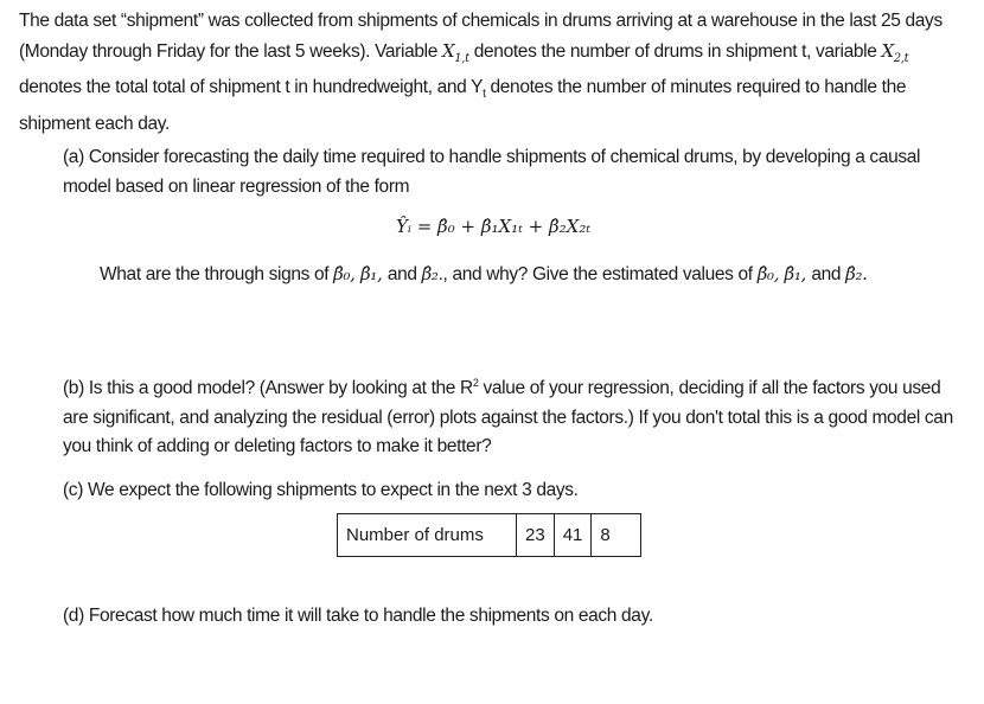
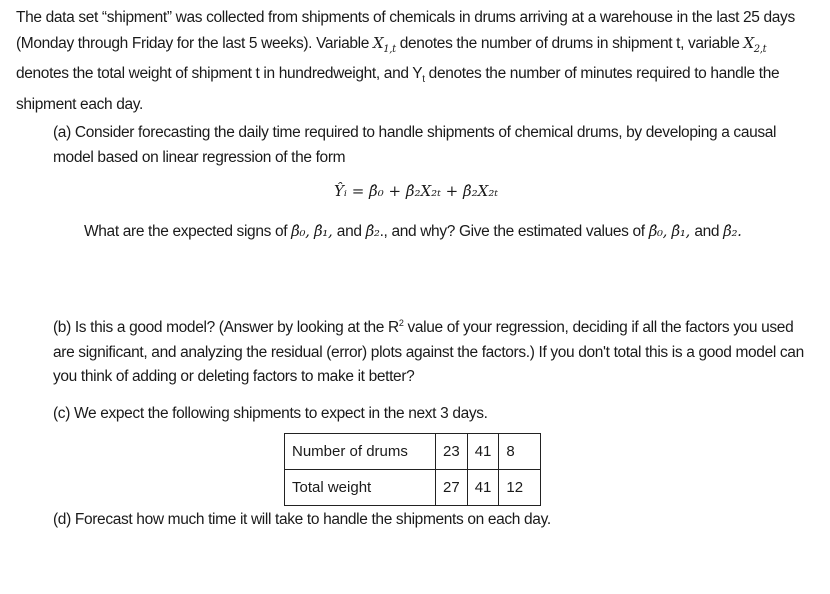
- The data set “shipment” was collected from shipments of chemicals in drums arriving at a warehouse in the last 25 days (Monday through Friday for the last 5 weeks). Variable X1,t denotes the number of drums in shipment t, variable X2,t denotes the total total of shipment t in hundredweight, and Yt denotes the number of minutes required to handle the shipment each day.
+ The data set “shipment” was collected from shipments of chemicals in drums arriving at a warehouse in the last 25 days (Monday through Friday for the last 5 weeks). Variable X1,t denotes the number of drums in shipment t, variable X2,t denotes the total weight of shipment t in hundredweight, and Yt denotes the number of minutes required to handle the shipment each day.
  (a) Consider forecasting the daily time required to handle shipments of chemical drums, by developing a causal model based on linear regression of the form
- Ŷᵢ = β̂₀ + β̂₁X₁ₜ + β̂₂X₂ₜ
+ Ŷᵢ = β̂₀ + β̂₂X₂ₜ + β̂₂X₂ₜ
- What are the through signs of β̂₀, β̂₁, and β̂₂., and why? Give the estimated values of β̂₀, β̂₁, and β̂₂.
+ What are the expected signs of β̂₀, β̂₁, and β̂₂., and why? Give the estimated values of β̂₀, β̂₁, and β̂₂.
  (b) Is this a good model? (Answer by looking at the R2 value of your regression, deciding if all the factors you used are significant, and analyzing the residual (error) plots against the factors.) If you don't total this is a good model can you think of adding or deleting factors to make it better?
  (c) We expect the following shipments to expect in the next 3 days.
  Number of drums	23	41	8
+ Total weight	27	41	12
  (d) Forecast how much time it will take to handle the shipments on each day.
